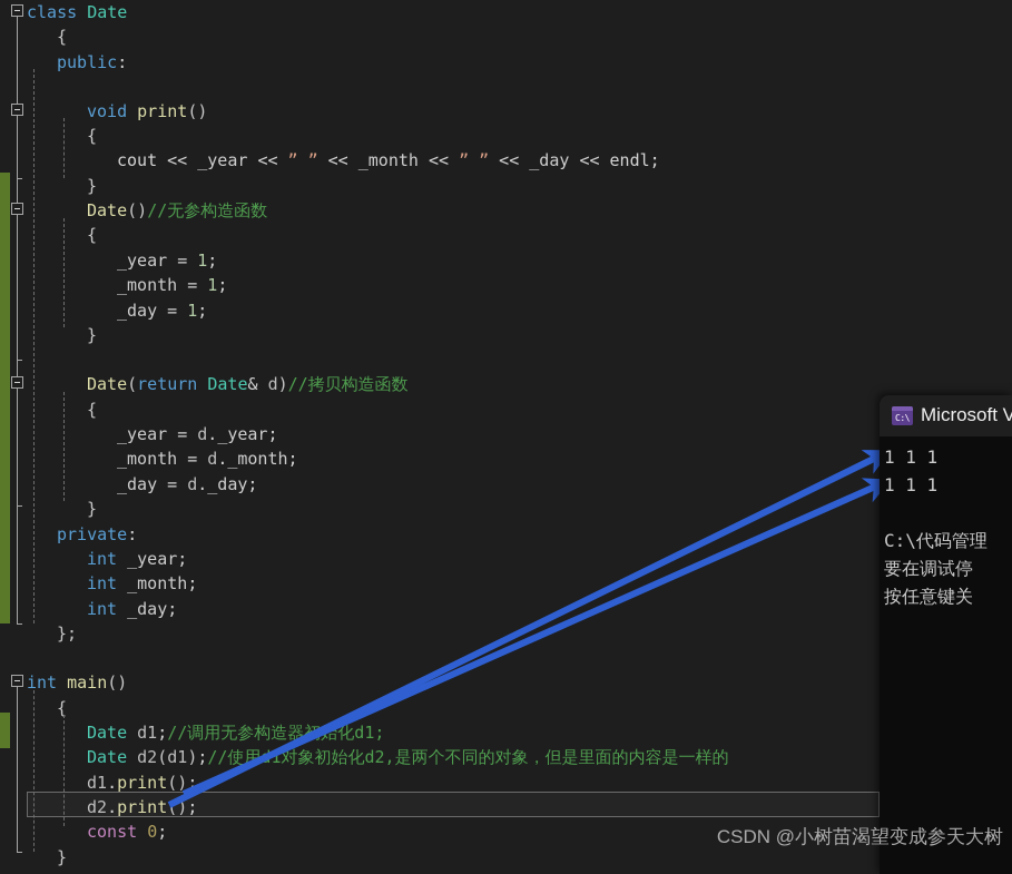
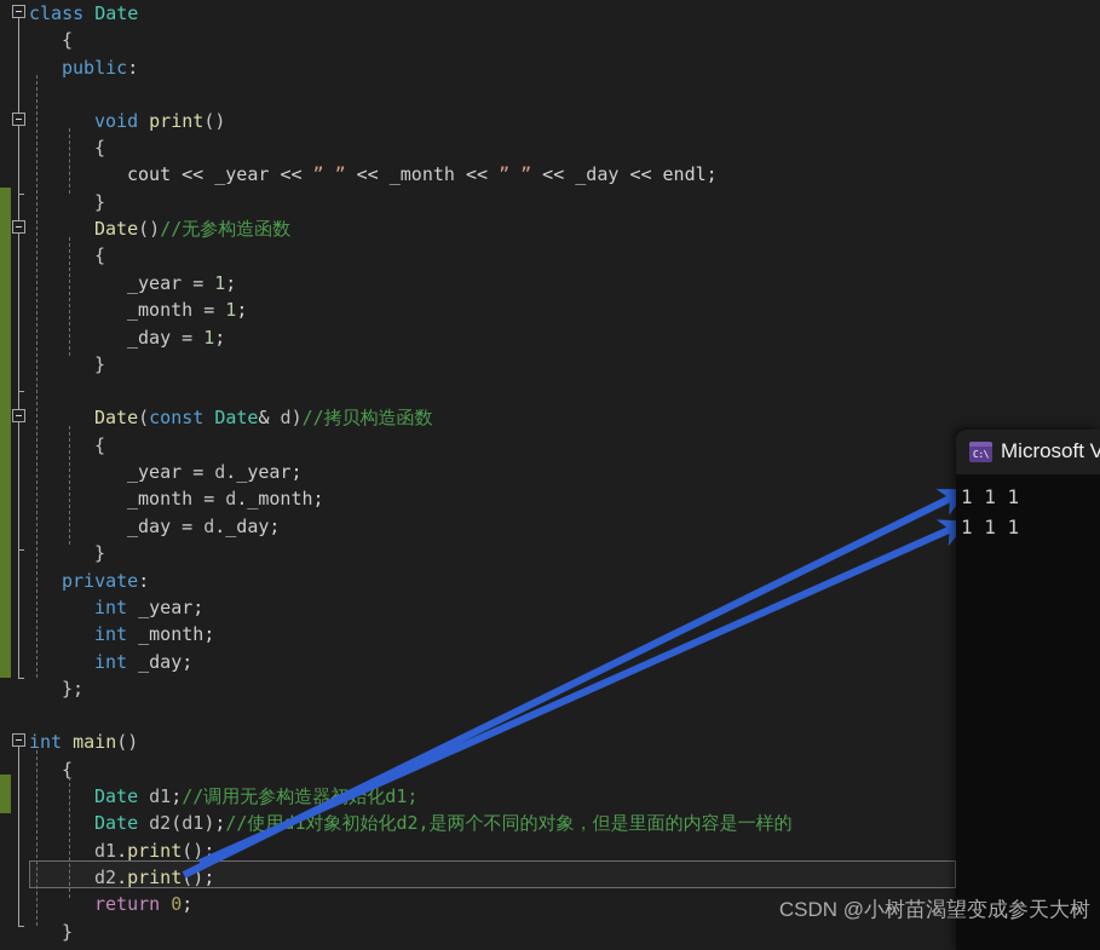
  class Date
  {
  public:
  void print()
  {
  cout << _year << ” ” << _month << ” ” << _day << endl;
  }
  Date()//无参构造函数
  {
  _year = 1;
  _month = 1;
  _day = 1;
  }
- Date(return Date& d)//拷贝构造函数
+ Date(const Date& d)//拷贝构造函数
  {
  _year = d._year;
  _month = d._month;
  _day = d._day;
  }
  private:
  int _year;
  int _month;
  int _day;
  };
  int main()
  {
  Date d1;//调用无参构造器化d1;
  Date d2(d1);//使用1对象初始化d2,是两个不同的对象，但是里面的内容是一样的
  d1.print();
  d2.print();
- const 0;
+ return 0;
  }
  C:\
  1 1 1
  1 1 1
- C:\代码管理
- 要在调试停
- 按任意键关
  CSDN @小树苗渴望变成参天大树
